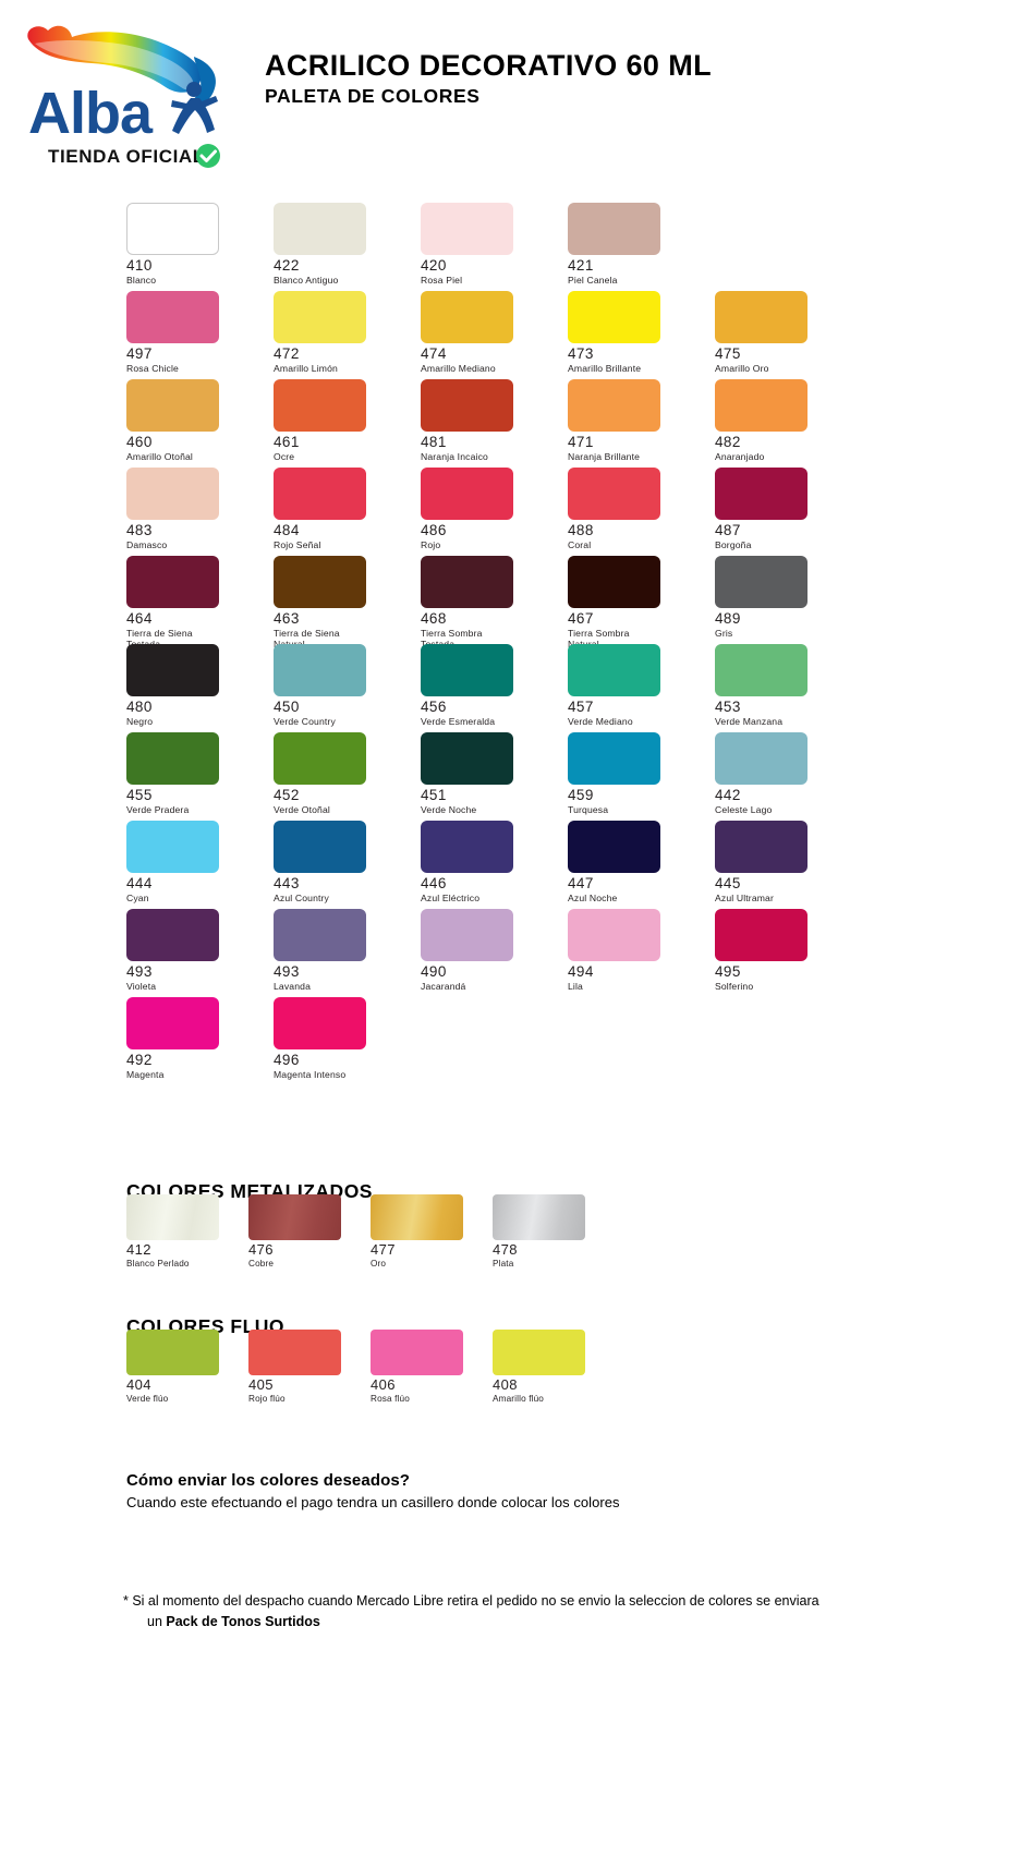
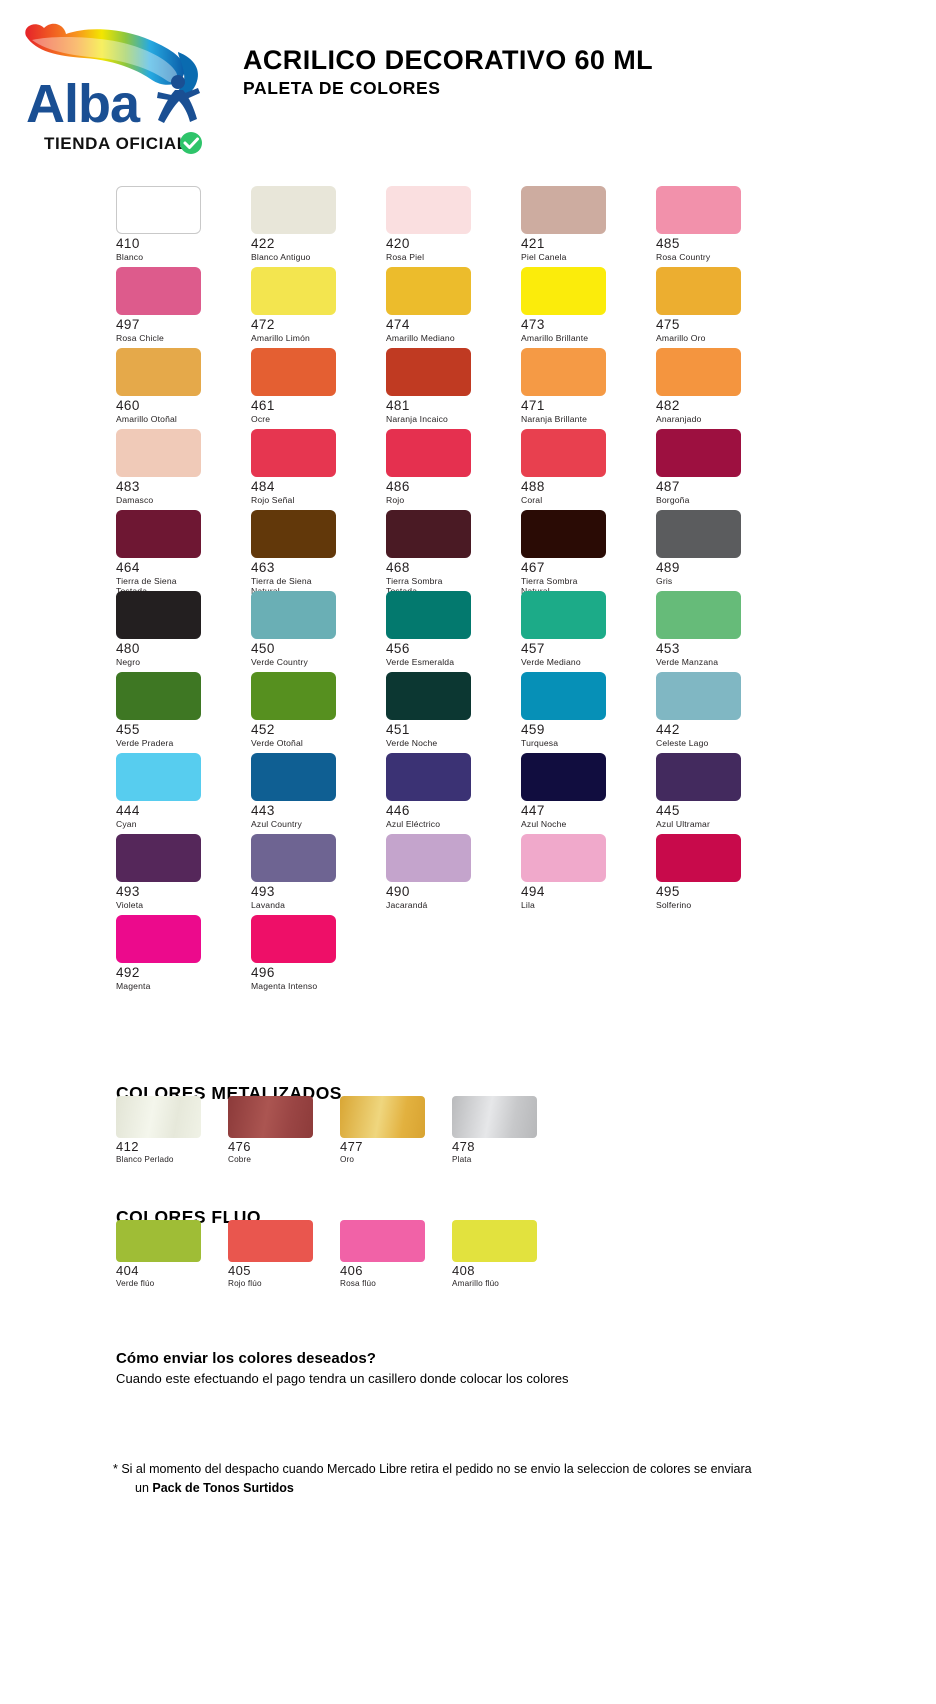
  Alba
  TIENDA OFICIA
  ACRILICO DECORATIVO 60 ML
  PALETA DE COLORES
  410
  Blanco
  422
  Blanco Antiguo
  420
  Rosa Piel
  421
  Piel Canela
+ 485
+ Rosa Country
  497
  Rosa Chicle
  472
  Amarillo Limón
  474
  Amarillo Mediano
  473
  Amarillo Brillante
  475
  Amarillo Oro
  460
  Amarillo Otoñal
  461
  Ocre
  481
  Naranja Incaico
  471
  Naranja Brillante
  482
  Anaranjado
  483
  Damasco
  484
  Rojo Señal
  486
  Rojo
  488
  Coral
  487
  Borgoña
  464
  Tierra de Siena
  463
  Tierra de Siena
  468
  Tierra Sombra
  467
  Tierra Sombra
  489
  Gris
  480
  Negro
  450
  Verde Country
  456
  Verde Esmeralda
  457
  Verde Mediano
  453
  Verde Manzana
  455
  Verde Pradera
  452
  Verde Otoñal
  451
  Verde Noche
  459
  Turquesa
  442
  Celeste Lago
  444
  Cyan
  443
  Azul Country
  446
  Azul Eléctrico
  447
  Azul Noche
  445
  Azul Ultramar
  493
  Violeta
  493
  Lavanda
  490
  Jacarandá
  494
  Lila
  495
  Solferino
  492
  Magenta
  496
  Magenta Intenso
  COLORES METALIZADOS
  412
  Blanco Perlado
  476
  Cobre
  477
  Oro
  478
  Plata
  COLORES FLUO
  404
  Verde flúo
  405
  Rojo flúo
  406
  Rosa flúo
  408
  Amarillo flúo
  Cómo enviar los colores deseados?
  Cuando este efectuando el pago tendra un casillero donde colocar los colores
  * Si al momento del despacho cuando Mercado Libre retira el pedido no se envio la seleccion de colores se enviara
  un Pack de Tonos Surtidos
